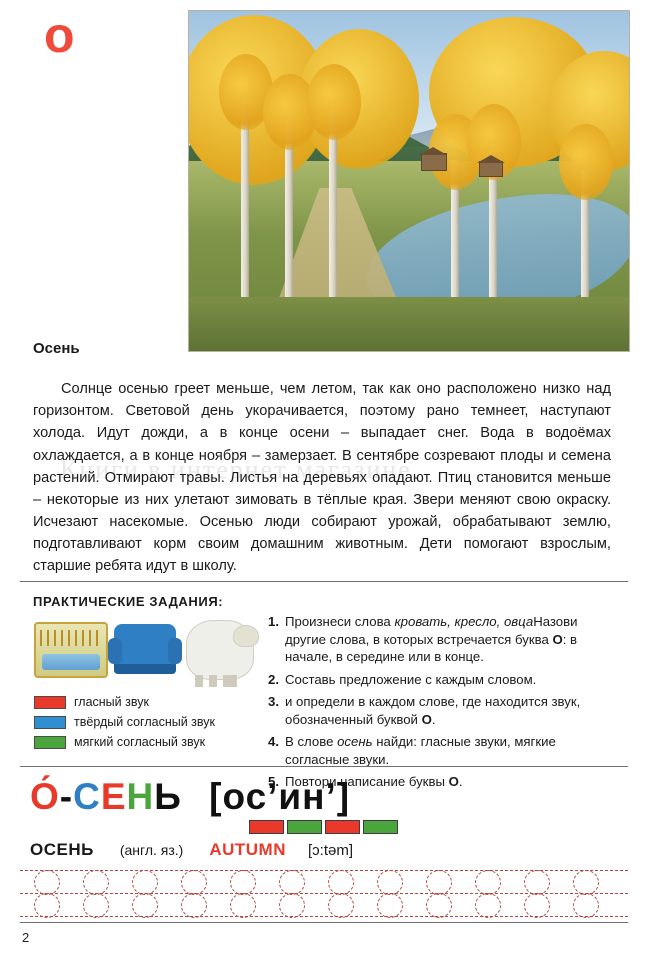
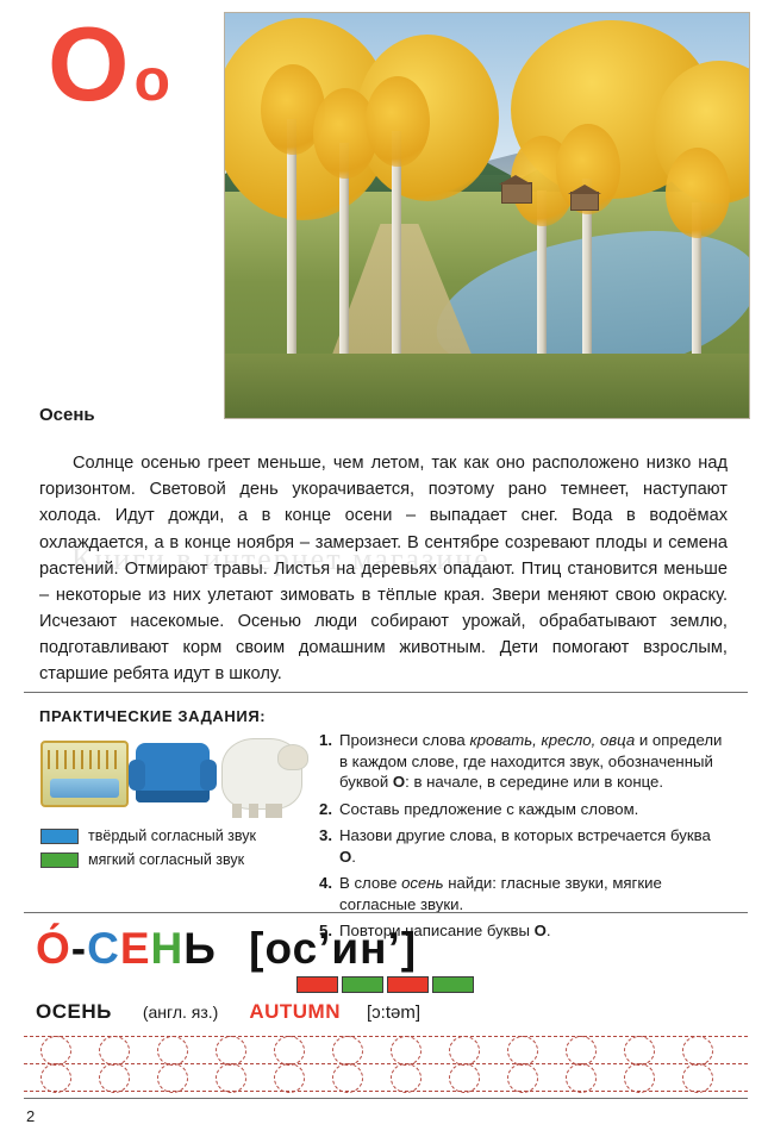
+ О
  о
  Осень
  Книги в интернет магазине
  Солнце осенью греет меньше, чем летом, так как оно расположено низко над горизонтом. Световой день укорачивается, поэтому рано темнеет, наступают холода. Идут дожди, а в конце осени – выпадает снег. Вода в водоёмах охлаждается, а в конце ноября – замерзает. В сентябре созревают плоды и семена растений. Отмирают травы. Листья на деревьях опадают. Птиц становится меньше – некоторые из них улетают зимовать в тёплые края. Звери меняют свою окраску. Исчезают насекомые. Осенью люди собирают урожай, обрабатывают землю, подготавливают корм своим домашним животным. Дети помогают взрослым, старшие ребята идут в школу.
  ПРАКТИЧЕСКИЕ ЗАДАНИЯ:
- гласный звук
  твёрдый согласный звук
  мягкий согласный звук
  1.
- Произнеси слова кровать, кресло, овцаНазови другие слова, в которых встречается буква О: в начале, в середине или в конце.
+ Произнеси слова кровать, кресло, овца и определи в каждом слове, где находится звук, обозначенный буквой О: в начале, в середине или в конце.
  2.
  Составь предложение с каждым словом.
  3.
- и определи в каждом слове, где находится звук, обозначенный буквой О.
+ Назови другие слова, в которых встречается буква О.
  4.
  В слове осень найди: гласные звуки, мягкие согласные звуки.
  5.
  Повтори написание буквы О.
  О́-СЕНЬ [ос’ин’]
  ОСЕНЬ
  (англ. яз.)
  AUTUMN
  [ɔ:təm]
  2
